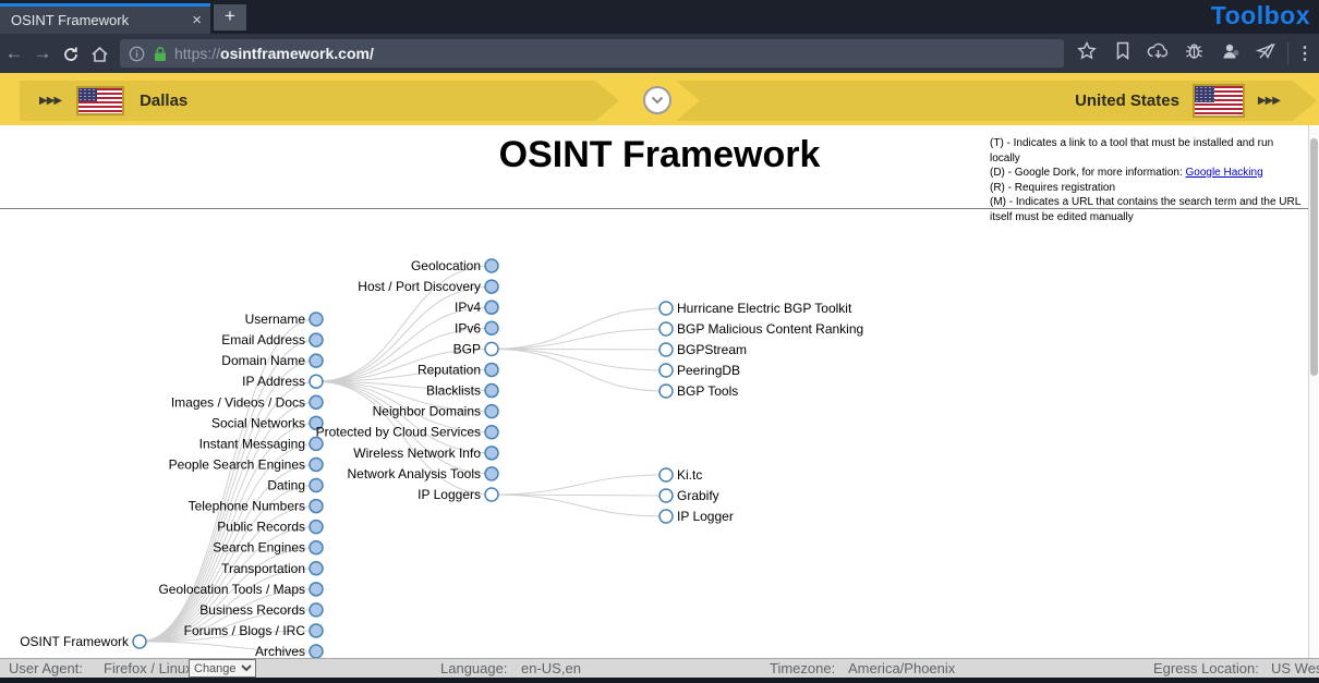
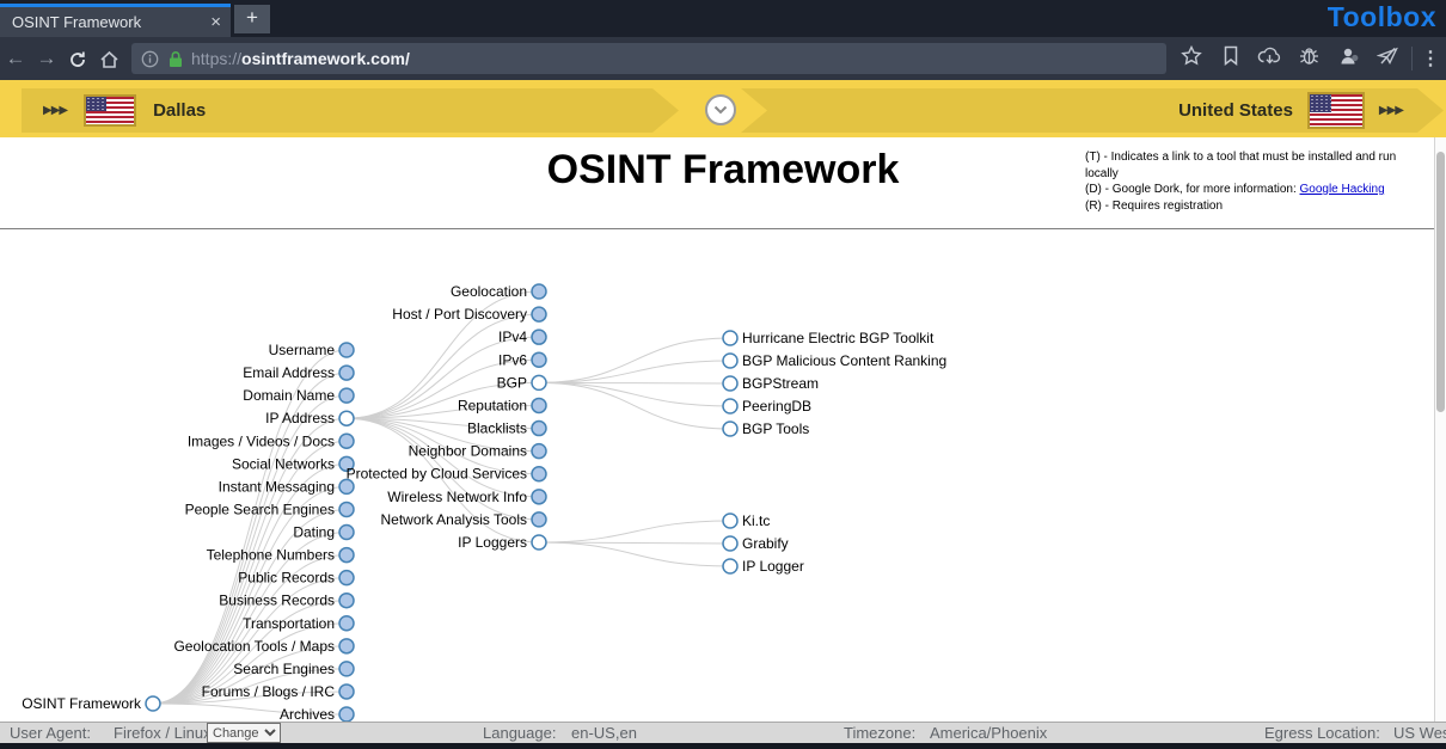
  OSINT Framework
  ×
  +
  Toolbox
  ←
  →
  https://
  osintframework.com/
  ⋮
  ▶▶▶
  Dallas
  United States
  ▶▶▶
  OSINT Framework
  (T) - Indicates a link to a tool that must be installed and run locally
  (D) - Google Dork, for more information: Google Hacking
  (R) - Requires registration
- (M) - Indicates a URL that contains the search term and the URL itself must be edited manually
  OSINT Framework
  Username
  Email Address
  Domain Name
  IP Address
  Images / Videos / Docs
  Social Networks
  Instant Messaging
  People Search Engines
  Dating
  Telephone Numbers
  Public Records
- Search Engines
+ Business Records
  Transportation
  Geolocation Tools / Maps
- Business Records
+ Search Engines
  Forums / Blogs / IRC
  Archives
  Geolocation
  Host / Port Discovery
  IPv4
  IPv6
  BGP
  Reputation
  Blacklists
  Neighbor Domains
  Protected by Cloud Services
  Wireless Network Info
  Network Analysis Tools
  IP Loggers
  Hurricane Electric BGP Toolkit
  BGP Malicious Content Ranking
  BGPStream
  PeeringDB
  BGP Tools
  Ki.tc
  Grabify
  IP Logger
  User Agent:
  Firefox / Linu
  Change
  Language:
  en-US,en
  Timezone:
  America/Phoenix
  Egress Location:
